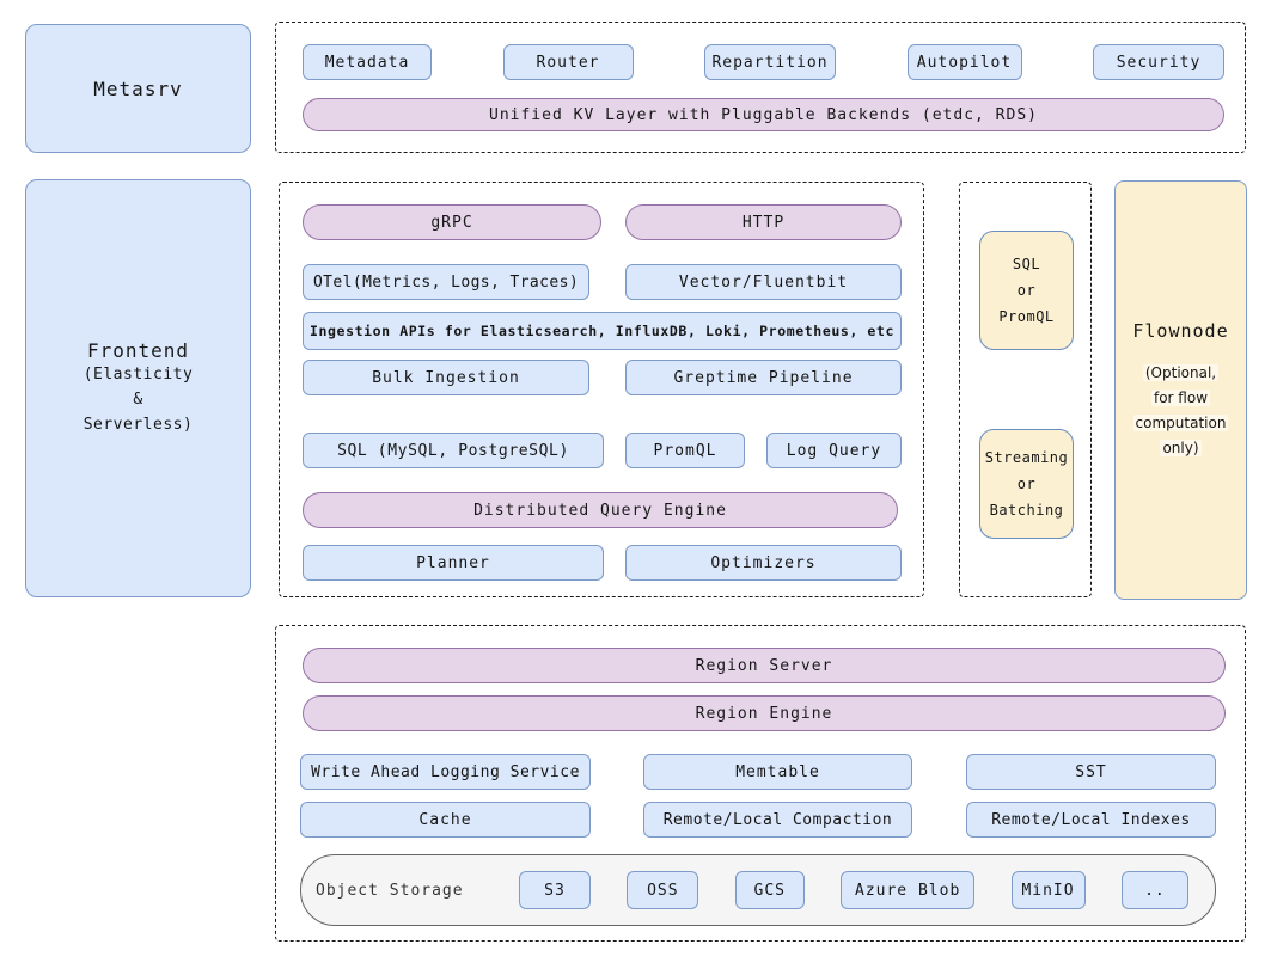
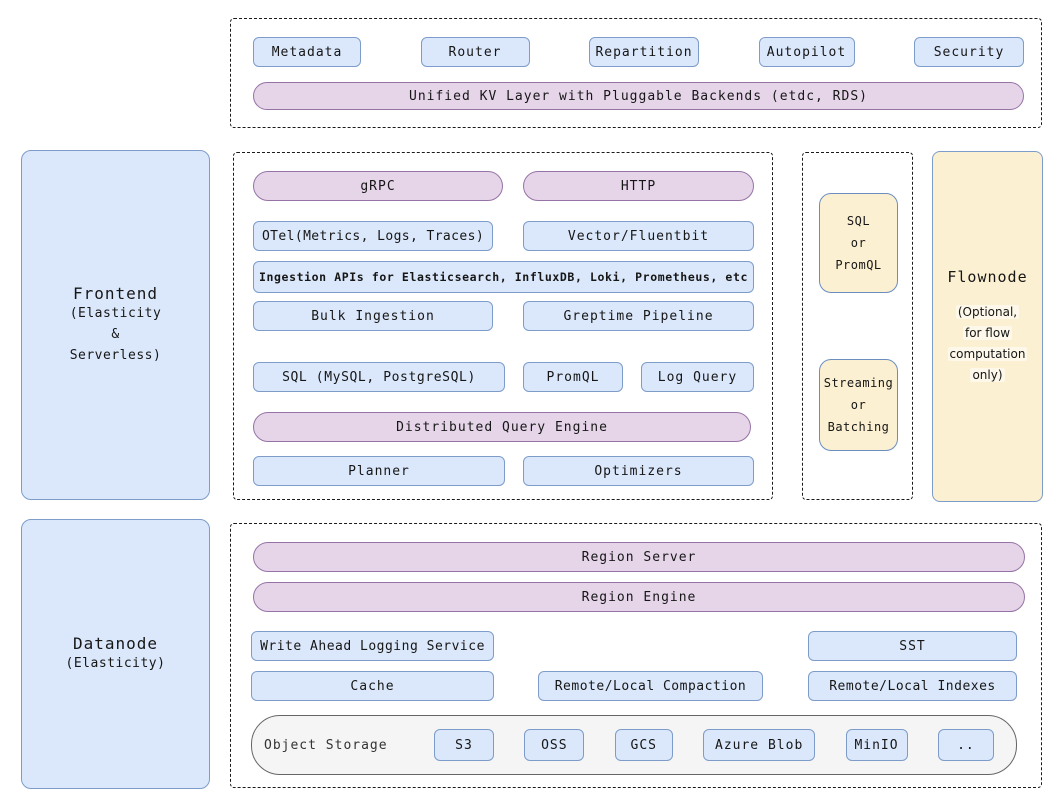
- Metasrv
  Frontend
  (Elasticity
  &
  Serverless)
+ Datanode
+ (Elasticity)
  Metadata
  Router
  Repartition
  Autopilot
  Security
  Unified KV Layer with Pluggable Backends (etdc, RDS)
  gRPC
  HTTP
  OTel(Metrics, Logs, Traces)
  Vector/Fluentbit
  Ingestion APIs for Elasticsearch, InfluxDB, Loki, Prometheus, etc
  Bulk Ingestion
  Greptime Pipeline
  SQL (MySQL, PostgreSQL)
  PromQL
  Log Query
  Distributed Query Engine
  Planner
  Optimizers
  SQL
  or
  PromQL
  Streaming
  or
  Batching
  Flownode
  (Optional,
  for flow
  computation
  only)
  Region Server
  Region Engine
  Write Ahead Logging Service
- Memtable
  SST
  Cache
  Remote/Local Compaction
  Remote/Local Indexes
  Object Storage
  S3
  OSS
  GCS
  Azure Blob
  MinIO
  ..
